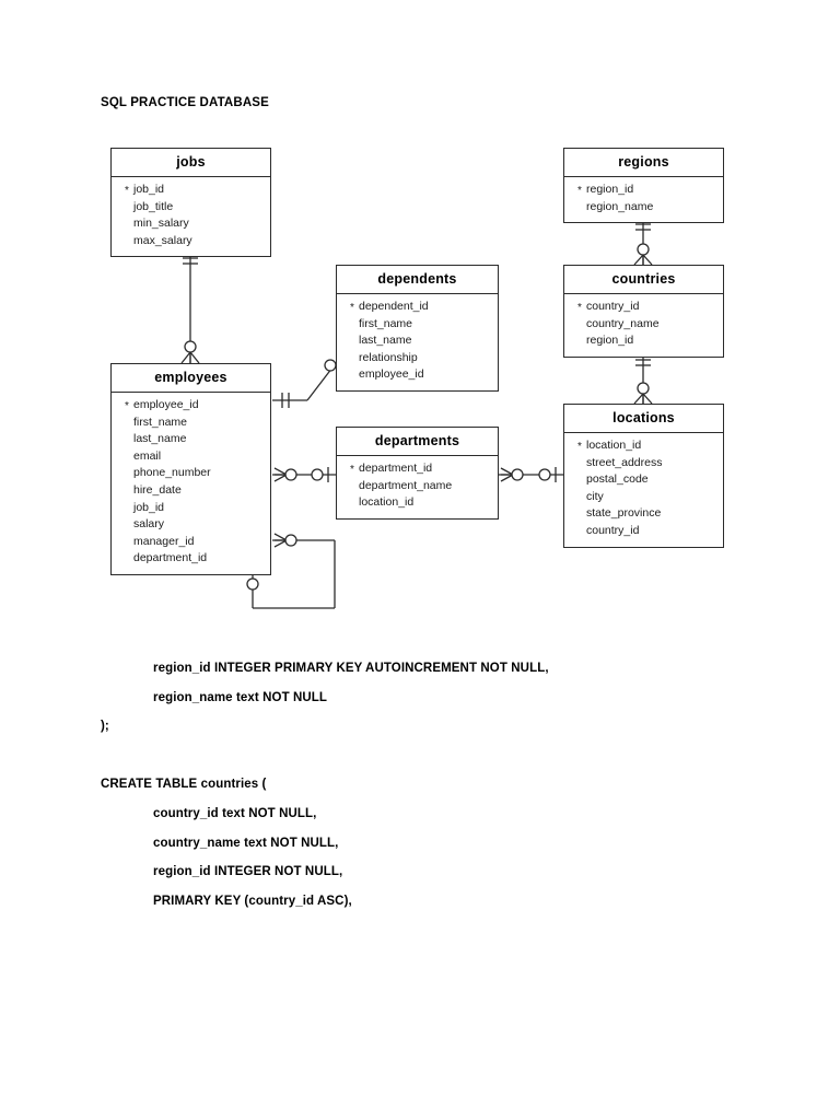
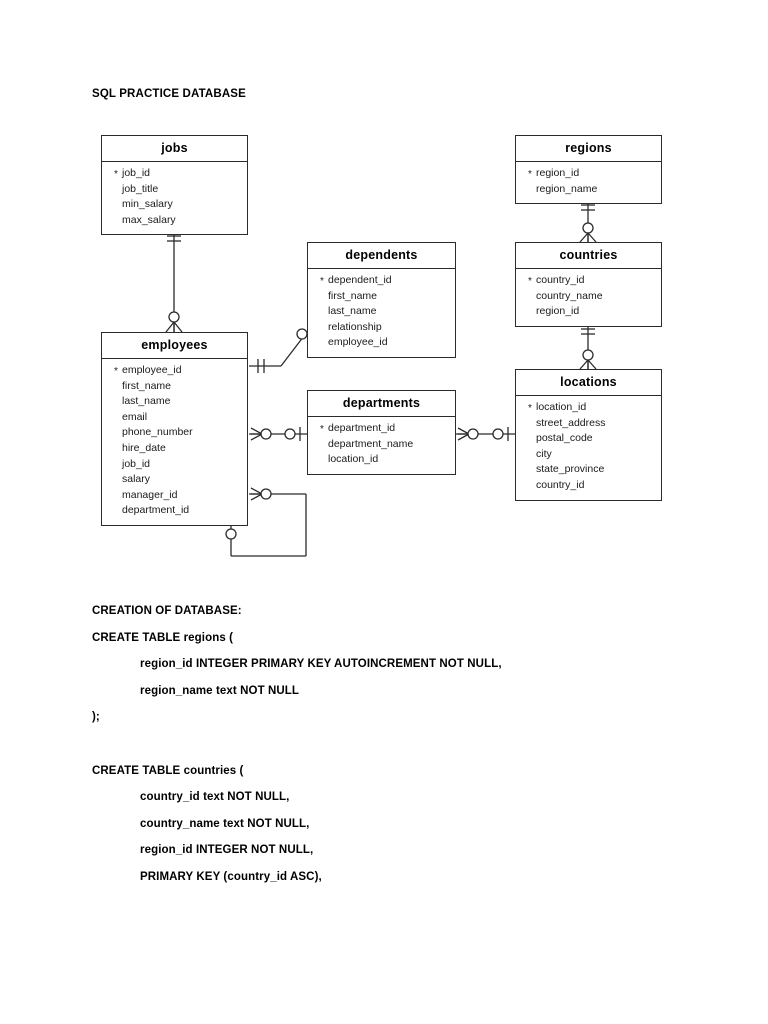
  SQL PRACTICE DATABASE
  jobs
  job_id
  job_title
  min_salary
  max_salary
  employees
  employee_id
  first_name
  last_name
  email
  phone_number
  hire_date
  job_id
  salary
  manager_id
  department_id
  dependents
  dependent_id
  first_name
  last_name
  relationship
  employee_id
  departments
  department_id
  department_name
  location_id
  regions
  region_id
  region_name
  countries
  country_id
  country_name
  region_id
  locations
  location_id
  street_address
  postal_code
  city
  state_province
  country_id
+ CREATION OF DATABASE:
+ CREATE TABLE regions (
  region_id INTEGER PRIMARY KEY AUTOINCREMENT NOT NULL,
  region_name text NOT NULL
  );
  CREATE TABLE countries (
  country_id text NOT NULL,
  country_name text NOT NULL,
  region_id INTEGER NOT NULL,
  PRIMARY KEY (country_id ASC),
